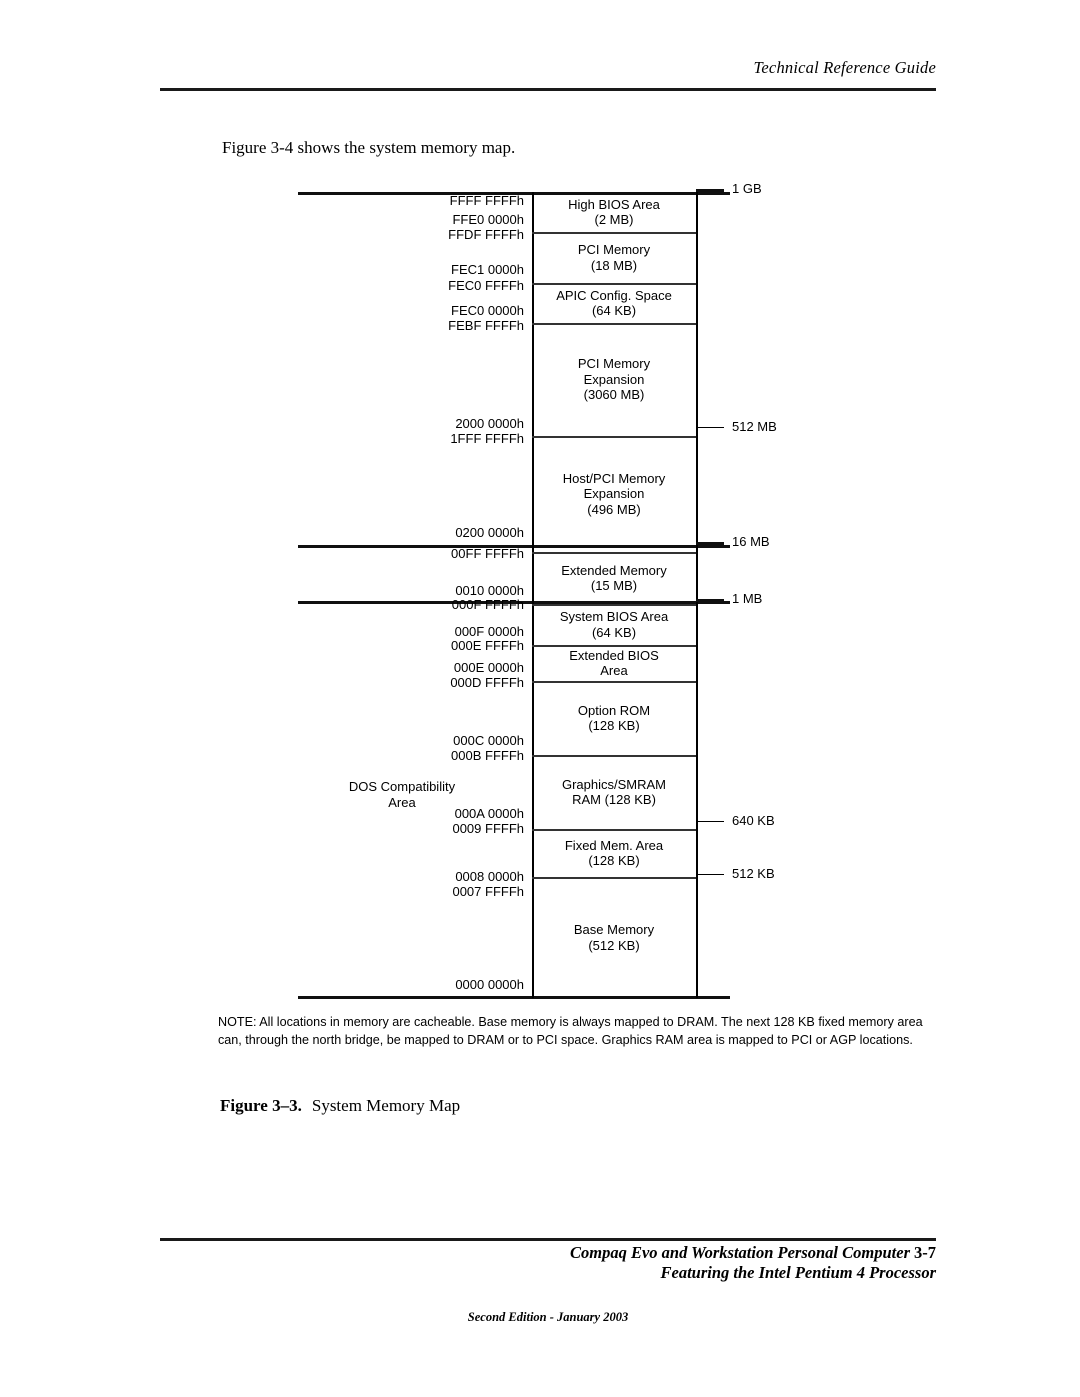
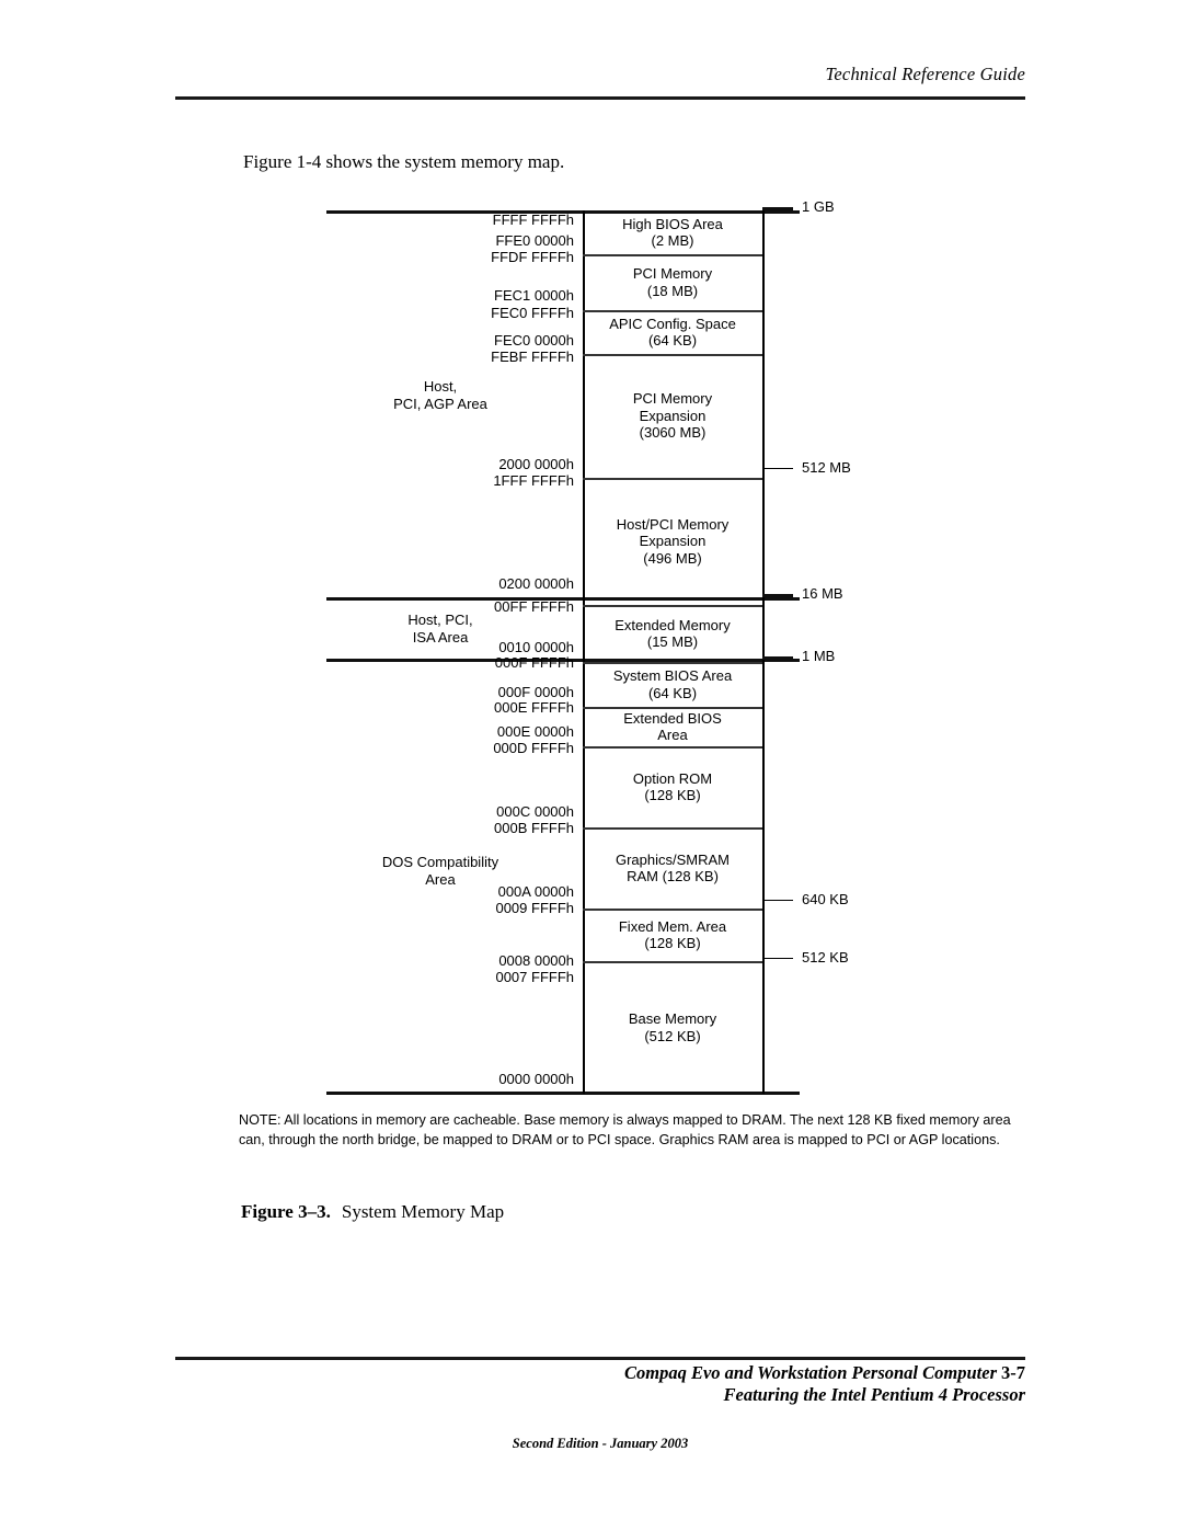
  Technical Reference Guide
- Figure 3-4 shows the system memory map.
+ Figure 1-4 shows the system memory map.
  High BIOS Area
  (2 MB)
  PCI Memory
  (18 MB)
  APIC Config. Space
  (64 KB)
  PCI Memory
  Expansion
  (3060 MB)
  Host/PCI Memory
  Expansion
  (496 MB)
  Extended Memory
  (15 MB)
  System BIOS Area
  (64 KB)
  Extended BIOS
  Area
  Option ROM
  (128 KB)
  Graphics/SMRAM
  RAM (128 KB)
  Fixed Mem. Area
  (128 KB)
  Base Memory
  (512 KB)
  FFFF FFFFh
  FFE0 0000h
  FFDF FFFFh
  FEC1 0000h
  FEC0 FFFFh
  FEC0 0000h
  FEBF FFFFh
  2000 0000h
  1FFF FFFFh
  0200 0000h
  00FF FFFFh
  0010 0000h
  000F FFFFh
  000F 0000h
  000E FFFFh
  000E 0000h
  000D FFFFh
  000C 0000h
  000B FFFFh
  000A 0000h
  0009 FFFFh
  0008 0000h
  0007 FFFFh
  0000 0000h
+ Host,
+ PCI, AGP Area
+ Host, PCI,
+ ISA Area
  DOS Compatibility
  Area
  1 GB
  512 MB
  16 MB
  1 MB
  640 KB
  512 KB
  NOTE: All locations in memory are cacheable. Base memory is always mapped to DRAM. The next 128 KB fixed memory area can, through the north bridge, be mapped to DRAM or to PCI space. Graphics RAM area is mapped to PCI or AGP locations.
  Figure 3–3. System Memory Map
  Compaq Evo and Workstation Personal Computer 3-7
  Featuring the Intel Pentium 4 Processor
  Second Edition - January 2003
